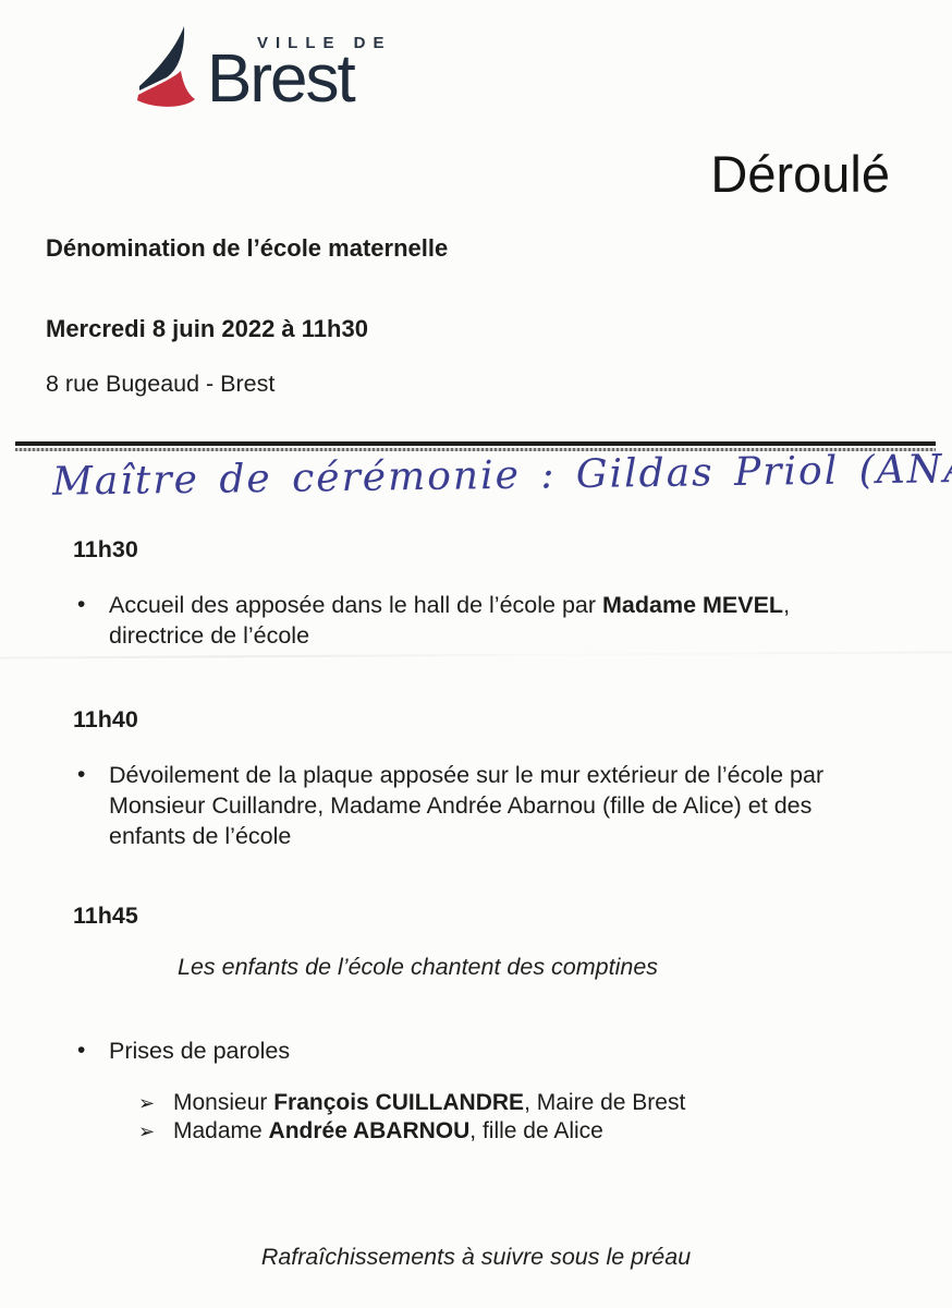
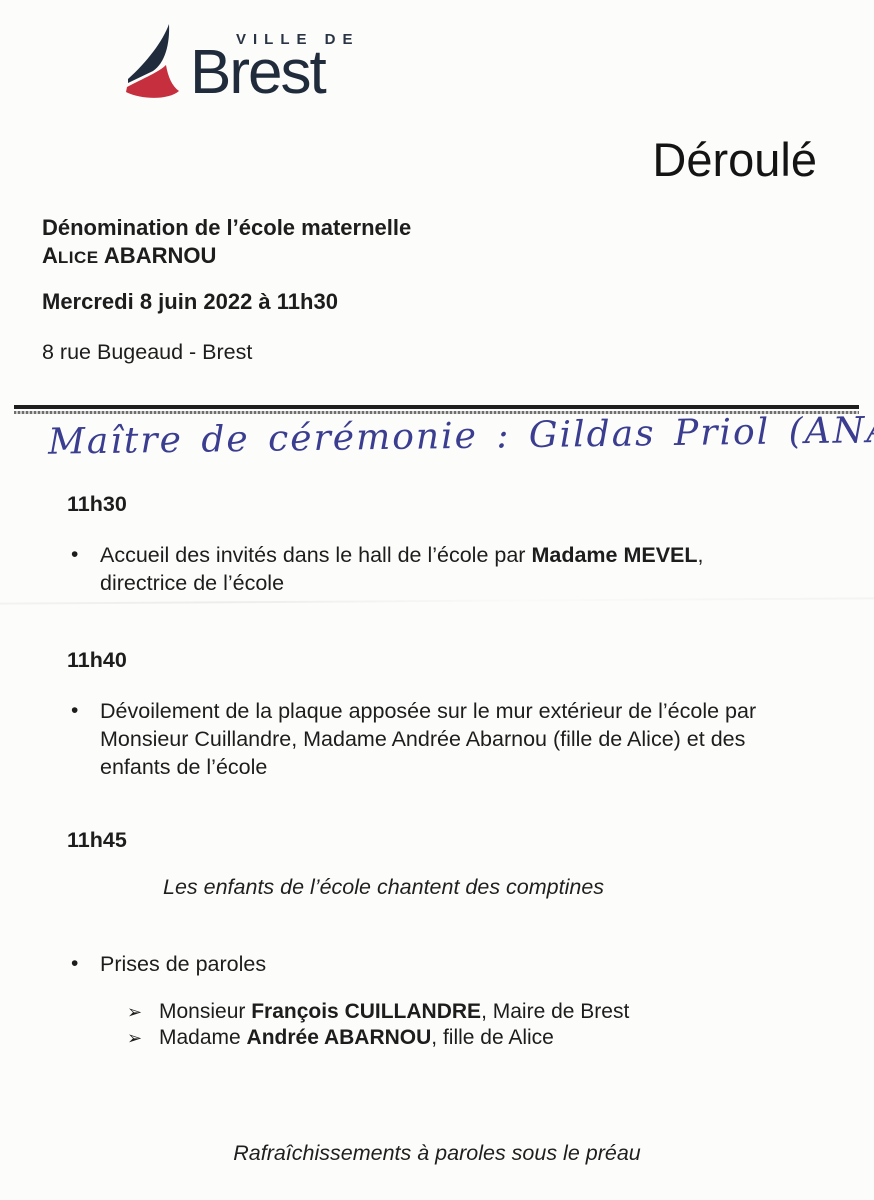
  VILLE DE
  Brest
  Déroulé
  Dénomination de l’école maternelle
+ ALICE ABARNOU
  Mercredi 8 juin 2022 à 11h30
  8 rue Bugeaud - Brest
  Maître de cérémonie : Gildas Priol (AN
  11h30
  •
- Accueil des apposée dans le hall de l’école par Madame MEVEL, directrice de l’école
+ Accueil des invités dans le hall de l’école par Madame MEVEL, directrice de l’école
  11h40
  •
  Dévoilement de la plaque apposée sur le mur extérieur de l’école par Monsieur Cuillandre, Madame Andrée Abarnou (fille de Alice) et des enfants de l’école
  11h45
  Les enfants de l’école chantent des comptines
  •
  Prises de paroles
  ➢
  Monsieur François CUILLANDRE, Maire de Brest
  ➢
  Madame Andrée ABARNOU, fille de Alice
- Rafraîchissements à suivre sous le préau
+ Rafraîchissements à paroles sous le préau
